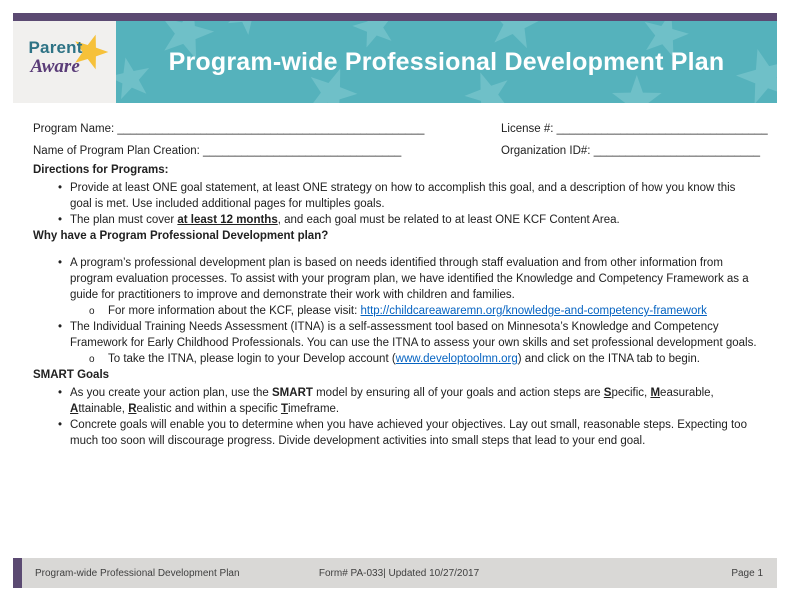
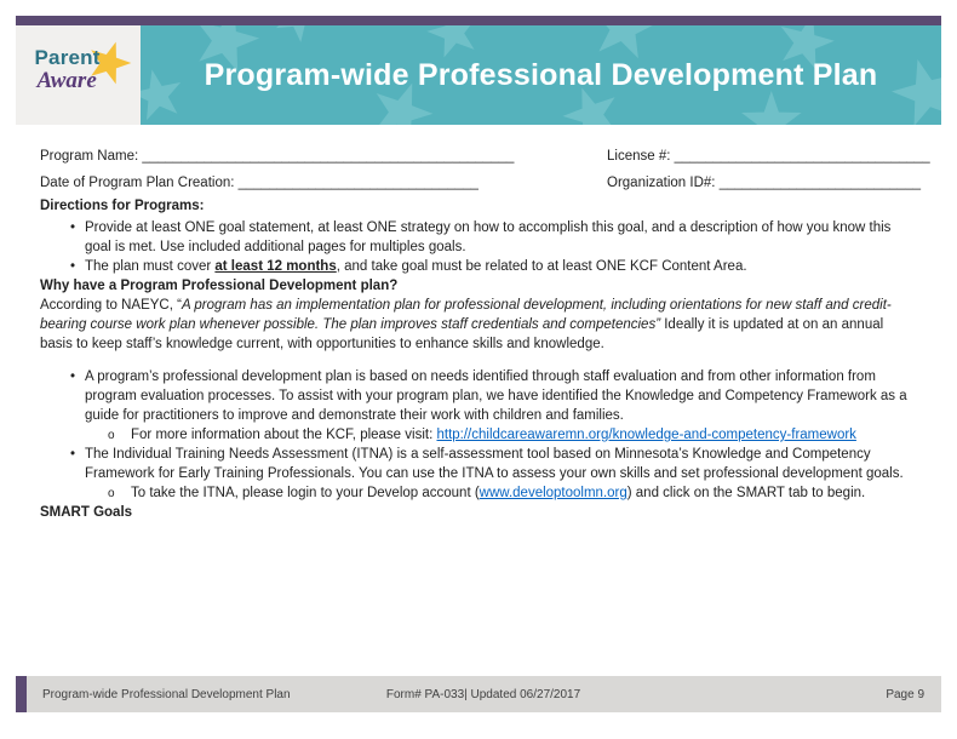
  Parent
  Aware
  Program-wide Professional Development Plan
  Program Name: ________________________________________________
- Name of Program Plan Creation: _______________________________
+ Date of Program Plan Creation: _______________________________
  License #: _________________________________
  Organization ID#: __________________________
  Directions for Programs:
  Provide at least ONE goal statement, at least ONE strategy on how to accomplish this goal, and a description of how you know this goal is met. Use included additional pages for multiples goals.
- The plan must cover at least 12 months, and each goal must be related to at least ONE KCF Content Area.
+ The plan must cover at least 12 months, and take goal must be related to at least ONE KCF Content Area.
  Why have a Program Professional Development plan?
+ According to NAEYC, “A program has an implementation plan for professional development, including orientations for new staff and credit-bearing course work plan whenever possible. The plan improves staff credentials and competencies” Ideally it is updated at on an annual basis to keep staff’s knowledge current, with opportunities to enhance skills and knowledge.
  A program’s professional development plan is based on needs identified through staff evaluation and from other information from program evaluation processes. To assist with your program plan, we have identified the Knowledge and Competency Framework as a guide for practitioners to improve and demonstrate their work with children and families.
  For more information about the KCF, please visit: http://childcareawaremn.org/knowledge-and-competency-framework
- The Individual Training Needs Assessment (ITNA) is a self-assessment tool based on Minnesota’s Knowledge and Competency Framework for Early Childhood Professionals. You can use the ITNA to assess your own skills and set professional development goals.
+ The Individual Training Needs Assessment (ITNA) is a self-assessment tool based on Minnesota’s Knowledge and Competency Framework for Early Training Professionals. You can use the ITNA to assess your own skills and set professional development goals.
- To take the ITNA, please login to your Develop account (www.developtoolmn.org) and click on the ITNA tab to begin.
+ To take the ITNA, please login to your Develop account (www.developtoolmn.org) and click on the SMART tab to begin.
  SMART Goals
- As you create your action plan, use the SMART model by ensuring all of your goals and action steps are Specific, Measurable, Attainable, Realistic and within a specific Timeframe.
- Concrete goals will enable you to determine when you have achieved your objectives. Lay out small, reasonable steps. Expecting too much too soon will discourage progress. Divide development activities into small steps that lead to your end goal.
  Program-wide Professional Development Plan
- Form# PA-033| Updated 10/27/2017
+ Form# PA-033| Updated 06/27/2017
- Page 1
+ Page 9
